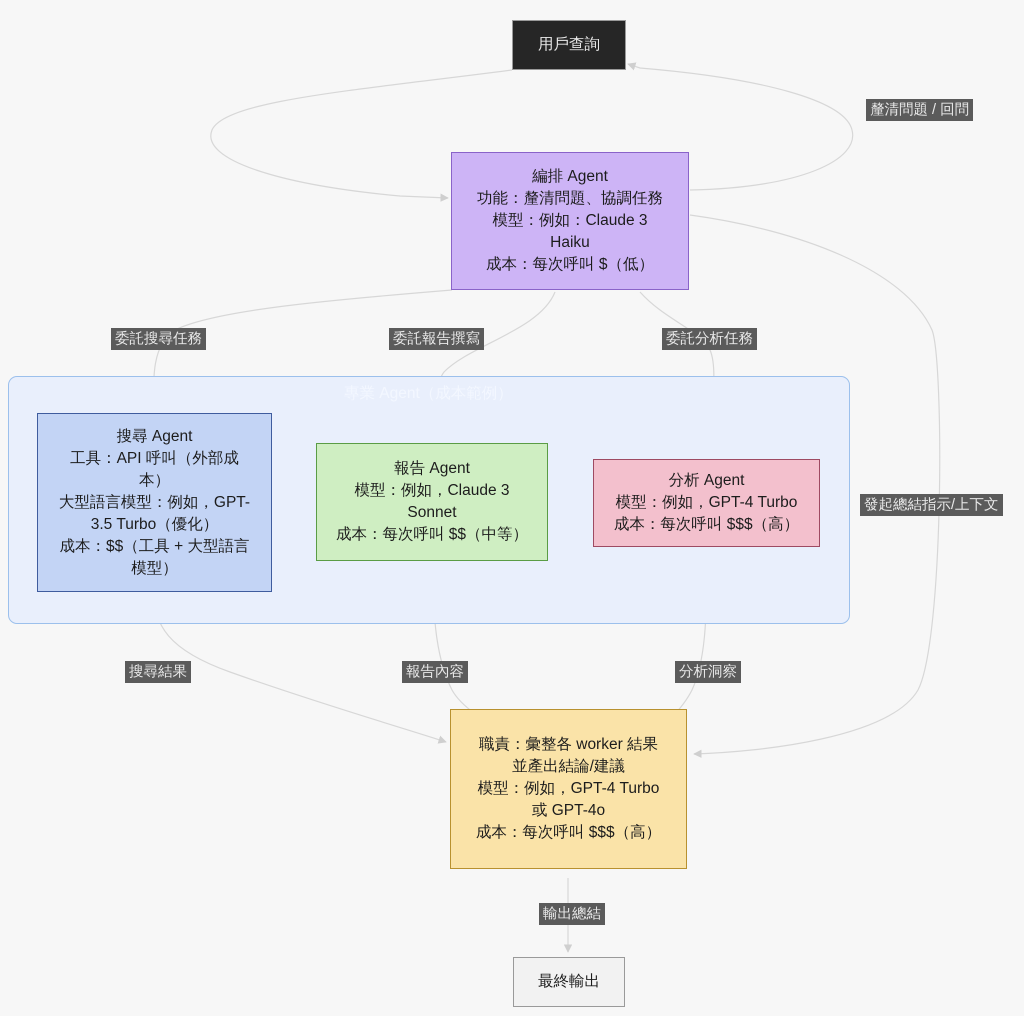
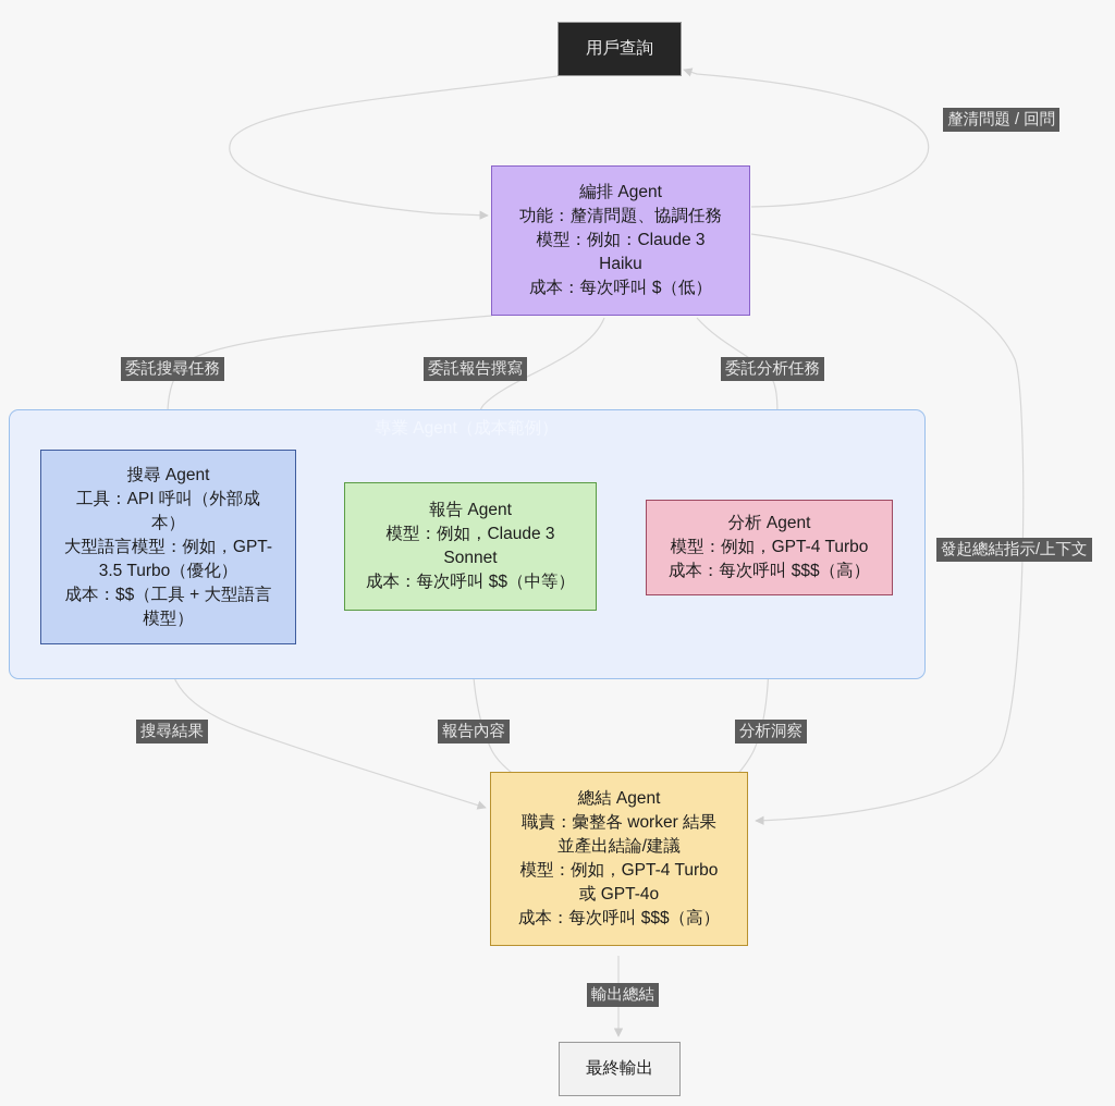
  用戶查詢
  編排 Agent
  功能：釐清問題、協調任務
  模型：例如：Claude 3
  Haiku
  成本：每次呼叫 $（低）
  搜尋 Agent
  工具：API 呼叫（外部成
  本）
  大型語言模型：例如，GPT-
  3.5 Turbo（優化）
  成本：$$（工具 + 大型語言
  模型）
  報告 Agent
  模型：例如，Claude 3
  Sonnet
  成本：每次呼叫 $$（中等）
  分析 Agent
  模型：例如，GPT-4 Turbo
  成本：每次呼叫 $$$（高）
+ 總結 Agent
  職責：彙整各 worker 結果
  並產出結論/建議
  模型：例如，GPT-4 Turbo
  或 GPT-4o
  成本：每次呼叫 $$$（高）
  最終輸出
  釐清問題 / 回問
  委託搜尋任務
  委託報告撰寫
  委託分析任務
  搜尋結果
  報告內容
  分析洞察
  發起總結指示/上下文
  輸出總結
